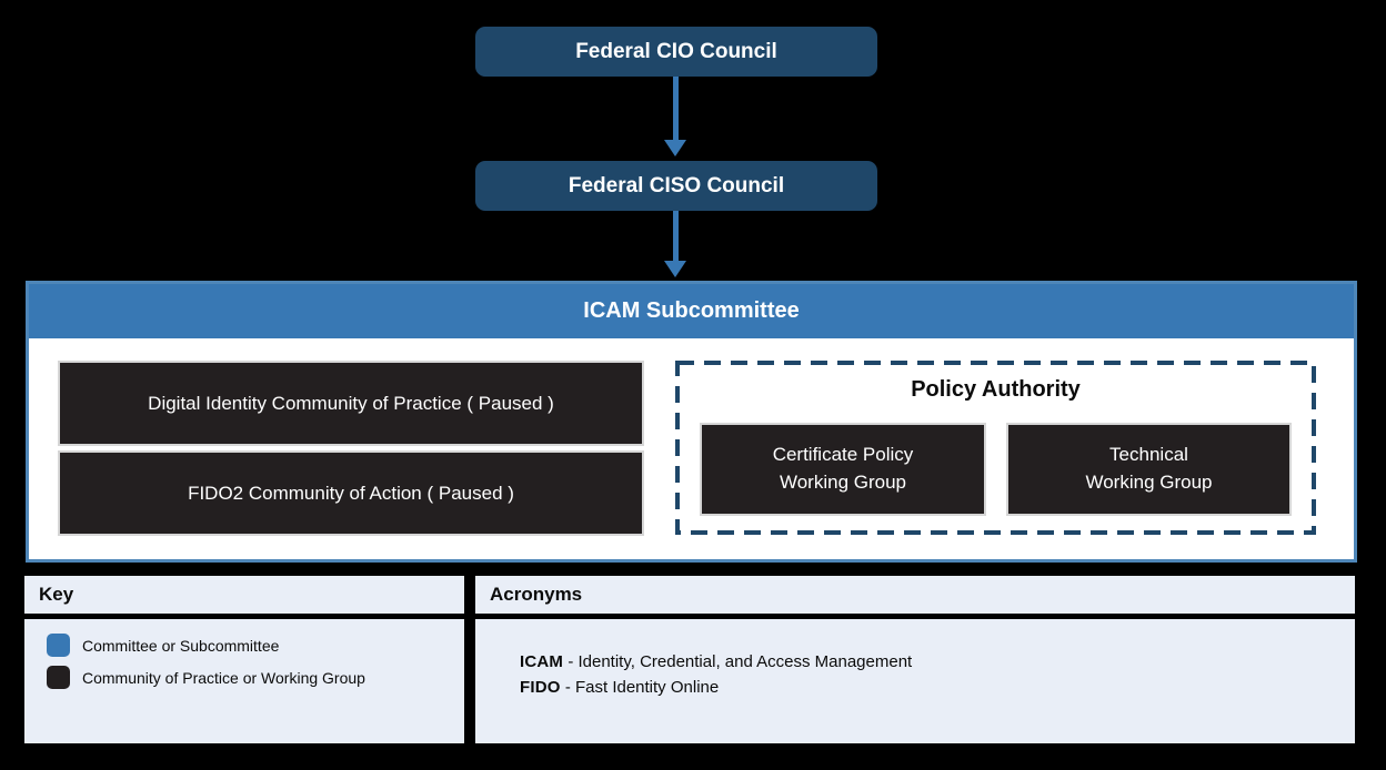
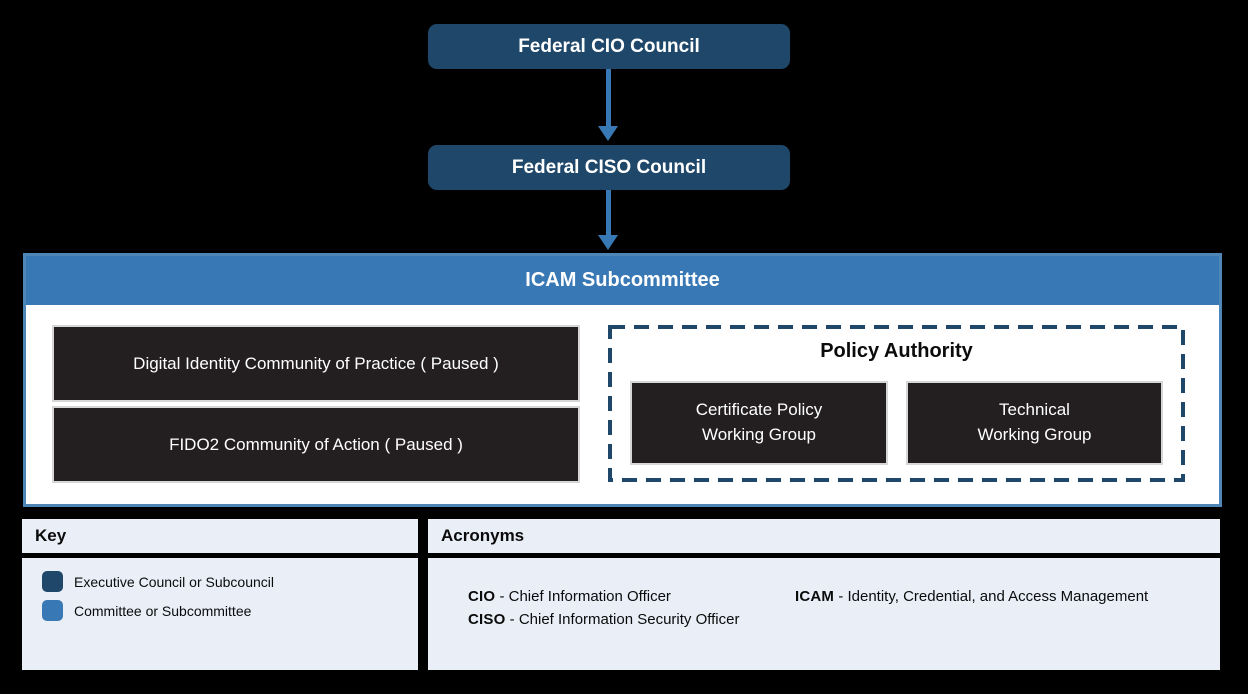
  Federal CIO Council
  Federal CISO Council
  ICAM Subcommittee
  Digital Identity Community of Practice ( Paused )
  FIDO2 Community of Action ( Paused )
  Policy Authority
  Certificate Policy
  Working Group
  Technical
  Working Group
  Key
+ Executive Council or Subcouncil
  Committee or Subcommittee
- Community of Practice or Working Group
  Acronyms
+ CIO - Chief Information Officer
+ CISO - Chief Information Security Officer
  ICAM - Identity, Credential, and Access Management
- FIDO - Fast Identity Online
